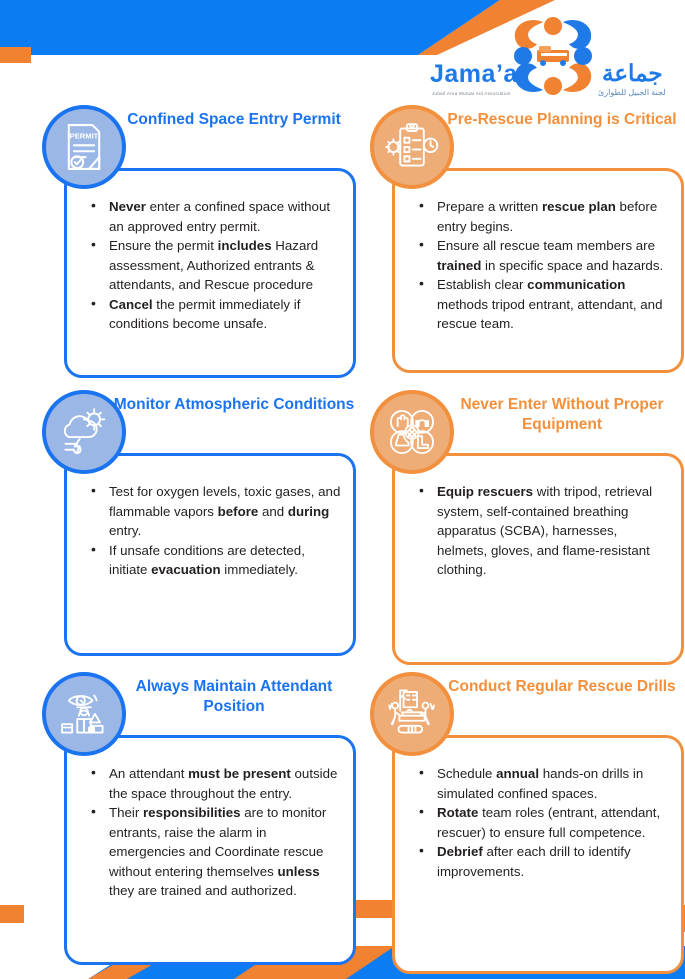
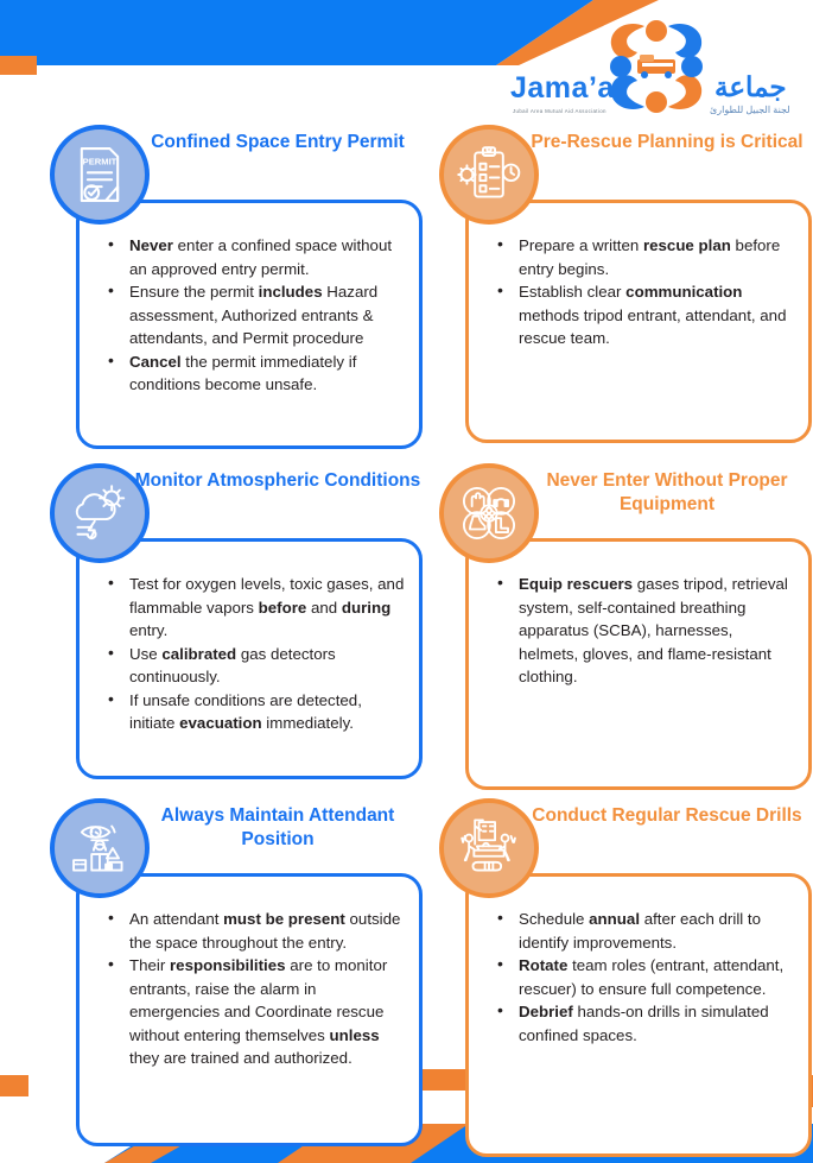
  Jama’a
  جماعة
  لجنة الجبيل للطوارئ
  Never enter a confined space without an approved entry permit.
- Ensure the permit includes Hazard assessment, Authorized entrants & attendants, and Rescue procedure
+ Ensure the permit includes Hazard assessment, Authorized entrants & attendants, and Permit procedure
  Cancel the permit immediately if conditions become unsafe.
  Confined Space Entry Permit
  PERMIT
  Prepare a written rescue plan before entry begins.
- Ensure all rescue team members are trained in specific space and hazards.
  Establish clear communication methods tripod entrant, attendant, and rescue team.
  Pre-Rescue Planning is Critical
  Test for oxygen levels, toxic gases, and flammable vapors before and during entry.
+ Use calibrated gas detectors continuously.
  If unsafe conditions are detected, initiate evacuation immediately.
  Monitor Atmospheric Conditions
- Equip rescuers with tripod, retrieval system, self-contained breathing apparatus (SCBA), harnesses, helmets, gloves, and flame-resistant clothing.
+ Equip rescuers gases tripod, retrieval system, self-contained breathing apparatus (SCBA), harnesses, helmets, gloves, and flame-resistant clothing.
  Never Enter Without Proper Equipment
  An attendant must be present outside the space throughout the entry.
  Their responsibilities are to monitor entrants, raise the alarm in emergencies and Coordinate rescue without entering themselves unless they are trained and authorized.
  Always Maintain Attendant Position
- Schedule annual hands-on drills in simulated confined spaces.
+ Schedule annual after each drill to identify improvements.
  Rotate team roles (entrant, attendant, rescuer) to ensure full competence.
- Debrief after each drill to identify improvements.
+ Debrief hands-on drills in simulated confined spaces.
  Conduct Regular Rescue Drills
